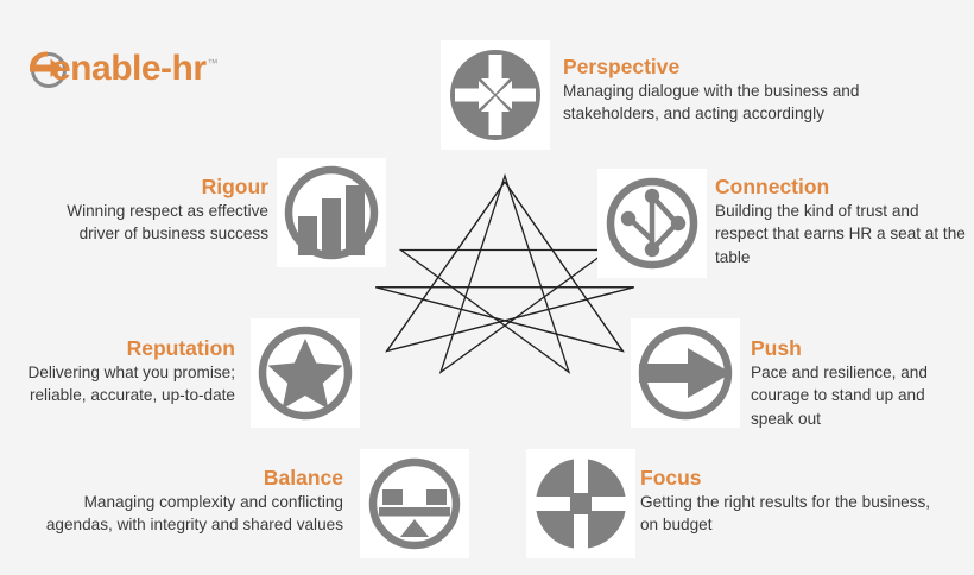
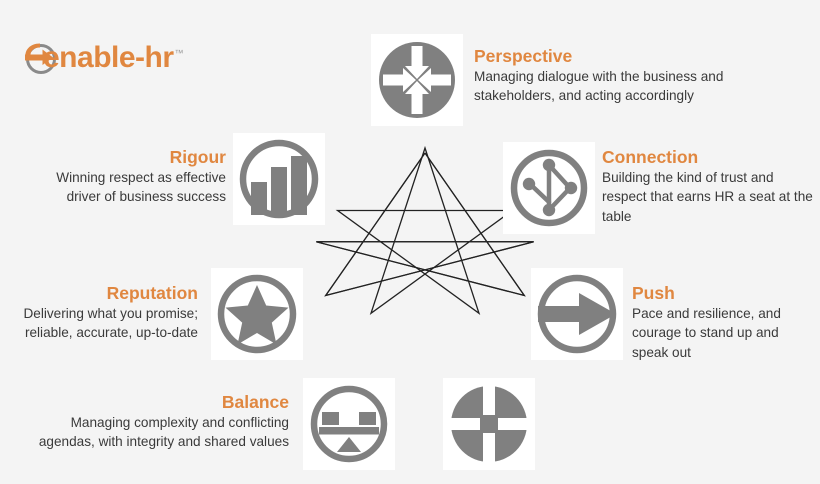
  enable-hr™
  Perspective
  Managing dialogue with the business and stakeholders, and acting accordingly
  Connection
  Building the kind of trust and respect that earns HR a seat at the table
  Push
  Pace and resilience, and courage to stand up and speak out
- Focus
- Getting the right results for the business, on budget
  Balance
  Managing complexity and conflicting agendas, with integrity and shared values
  Reputation
  Delivering what you promise; reliable, accurate, up-to-date
  Rigour
  Winning respect as effective driver of business success
